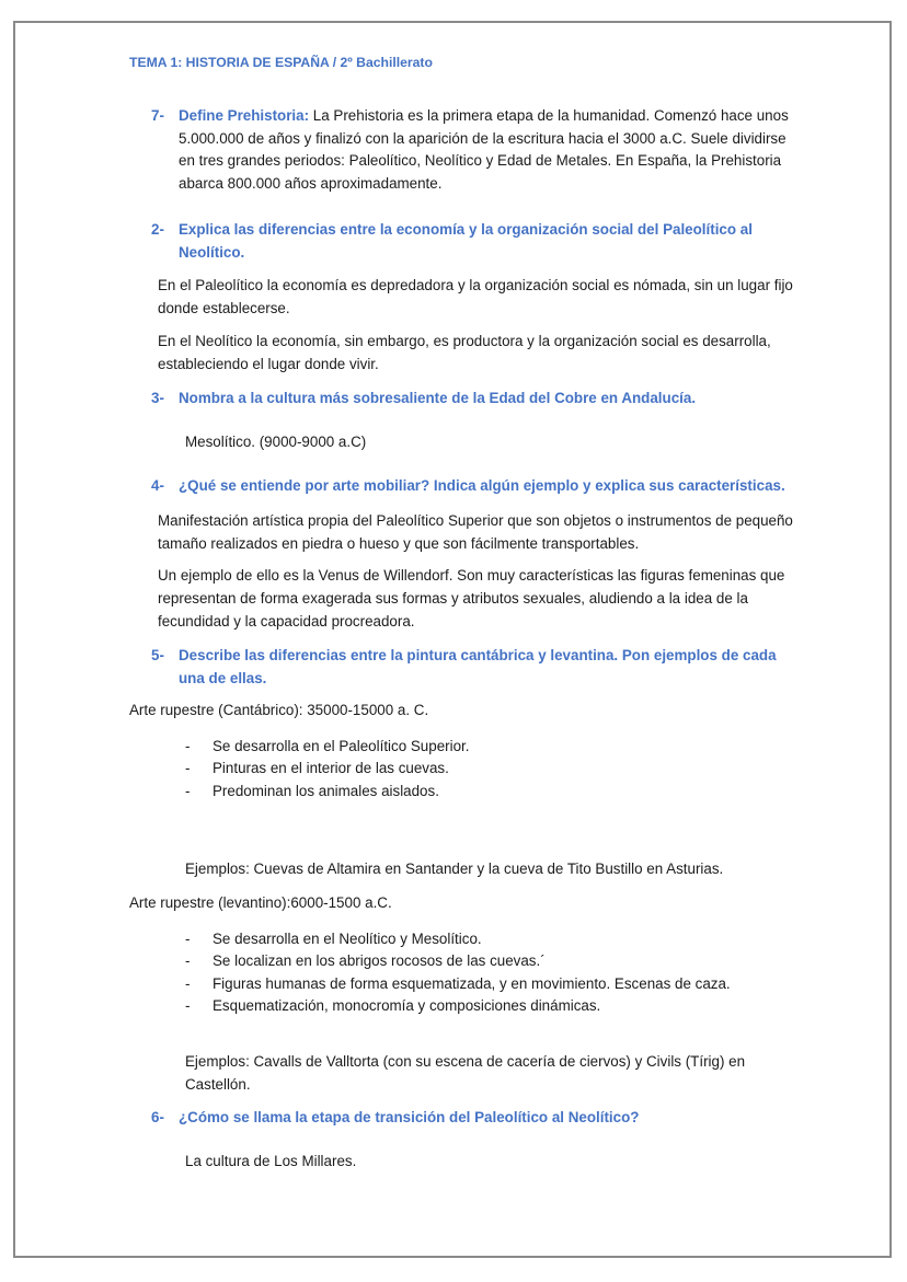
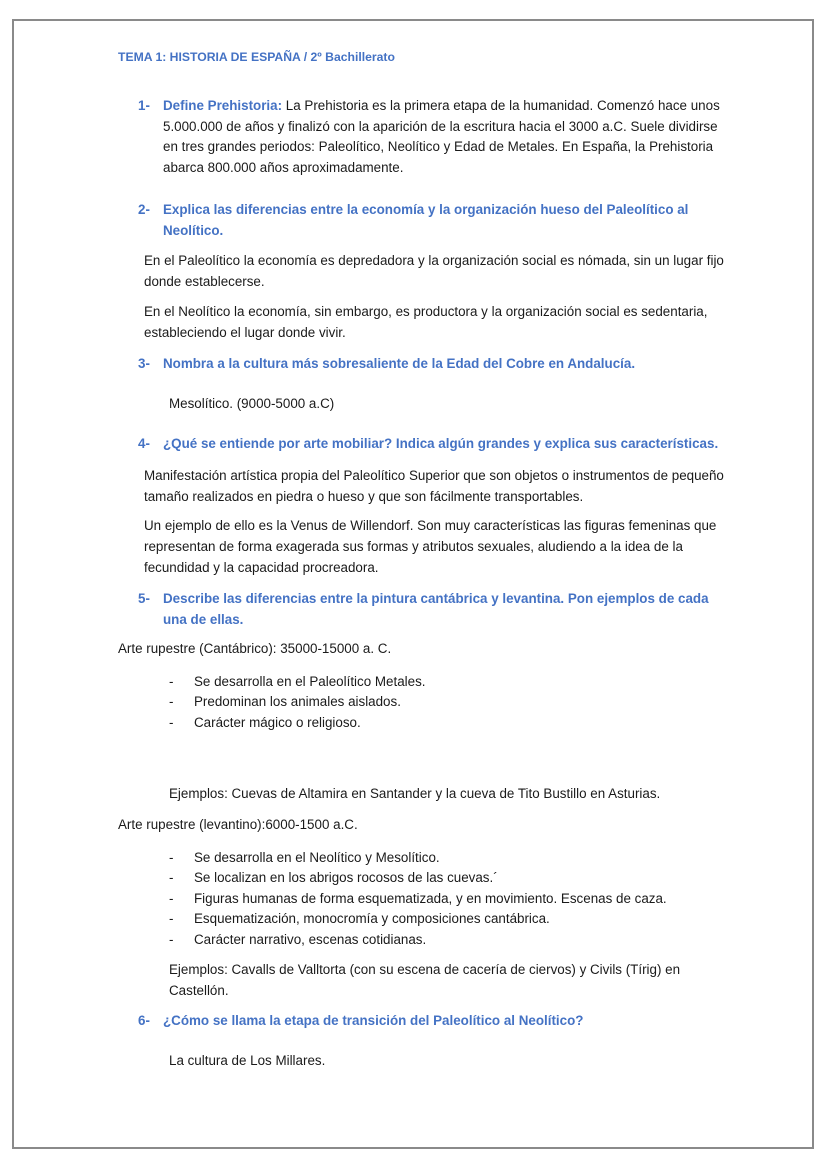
  TEMA 1: HISTORIA DE ESPAÑA / 2º Bachillerato
- 7-
+ 1-
  Define Prehistoria: La Prehistoria es la primera etapa de la humanidad. Comenzó hace unos 5.000.000 de años y finalizó con la aparición de la escritura hacia el 3000 a.C. Suele dividirse en tres grandes periodos: Paleolítico, Neolítico y Edad de Metales. En España, la Prehistoria abarca 800.000 años aproximadamente.
  2-
- Explica las diferencias entre la economía y la organización social del Paleolítico al Neolítico.
+ Explica las diferencias entre la economía y la organización hueso del Paleolítico al Neolítico.
  En el Paleolítico la economía es depredadora y la organización social es nómada, sin un lugar fijo donde establecerse.
- En el Neolítico la economía, sin embargo, es productora y la organización social es desarrolla, estableciendo el lugar donde vivir.
+ En el Neolítico la economía, sin embargo, es productora y la organización social es sedentaria, estableciendo el lugar donde vivir.
  3-
  Nombra a la cultura más sobresaliente de la Edad del Cobre en Andalucía.
- Mesolítico. (9000-9000 a.C)
+ Mesolítico. (9000-5000 a.C)
  4-
- ¿Qué se entiende por arte mobiliar? Indica algún ejemplo y explica sus características.
+ ¿Qué se entiende por arte mobiliar? Indica algún grandes y explica sus características.
  Manifestación artística propia del Paleolítico Superior que son objetos o instrumentos de pequeño tamaño realizados en piedra o hueso y que son fácilmente transportables.
  Un ejemplo de ello es la Venus de Willendorf. Son muy características las figuras femeninas que representan de forma exagerada sus formas y atributos sexuales, aludiendo a la idea de la fecundidad y la capacidad procreadora.
  5-
  Describe las diferencias entre la pintura cantábrica y levantina. Pon ejemplos de cada una de ellas.
  Arte rupestre (Cantábrico): 35000-15000 a. C.
- - Se desarrolla en el Paleolítico Superior.
+ - Se desarrolla en el Paleolítico Metales.
- - Pinturas en el interior de las cuevas.
  - Predominan los animales aislados.
+ - Carácter mágico o religioso.
  Ejemplos: Cuevas de Altamira en Santander y la cueva de Tito Bustillo en Asturias.
  Arte rupestre (levantino):6000-1500 a.C.
  - Se desarrolla en el Neolítico y Mesolítico.
  - Se localizan en los abrigos rocosos de las cuevas.´
  - Figuras humanas de forma esquematizada, y en movimiento. Escenas de caza.
- - Esquematización, monocromía y composiciones dinámicas.
+ - Esquematización, monocromía y composiciones cantábrica.
+ - Carácter narrativo, escenas cotidianas.
  Ejemplos: Cavalls de Valltorta (con su escena de cacería de ciervos) y Civils (Tírig) en Castellón.
  6-
  ¿Cómo se llama la etapa de transición del Paleolítico al Neolítico?
  La cultura de Los Millares.
